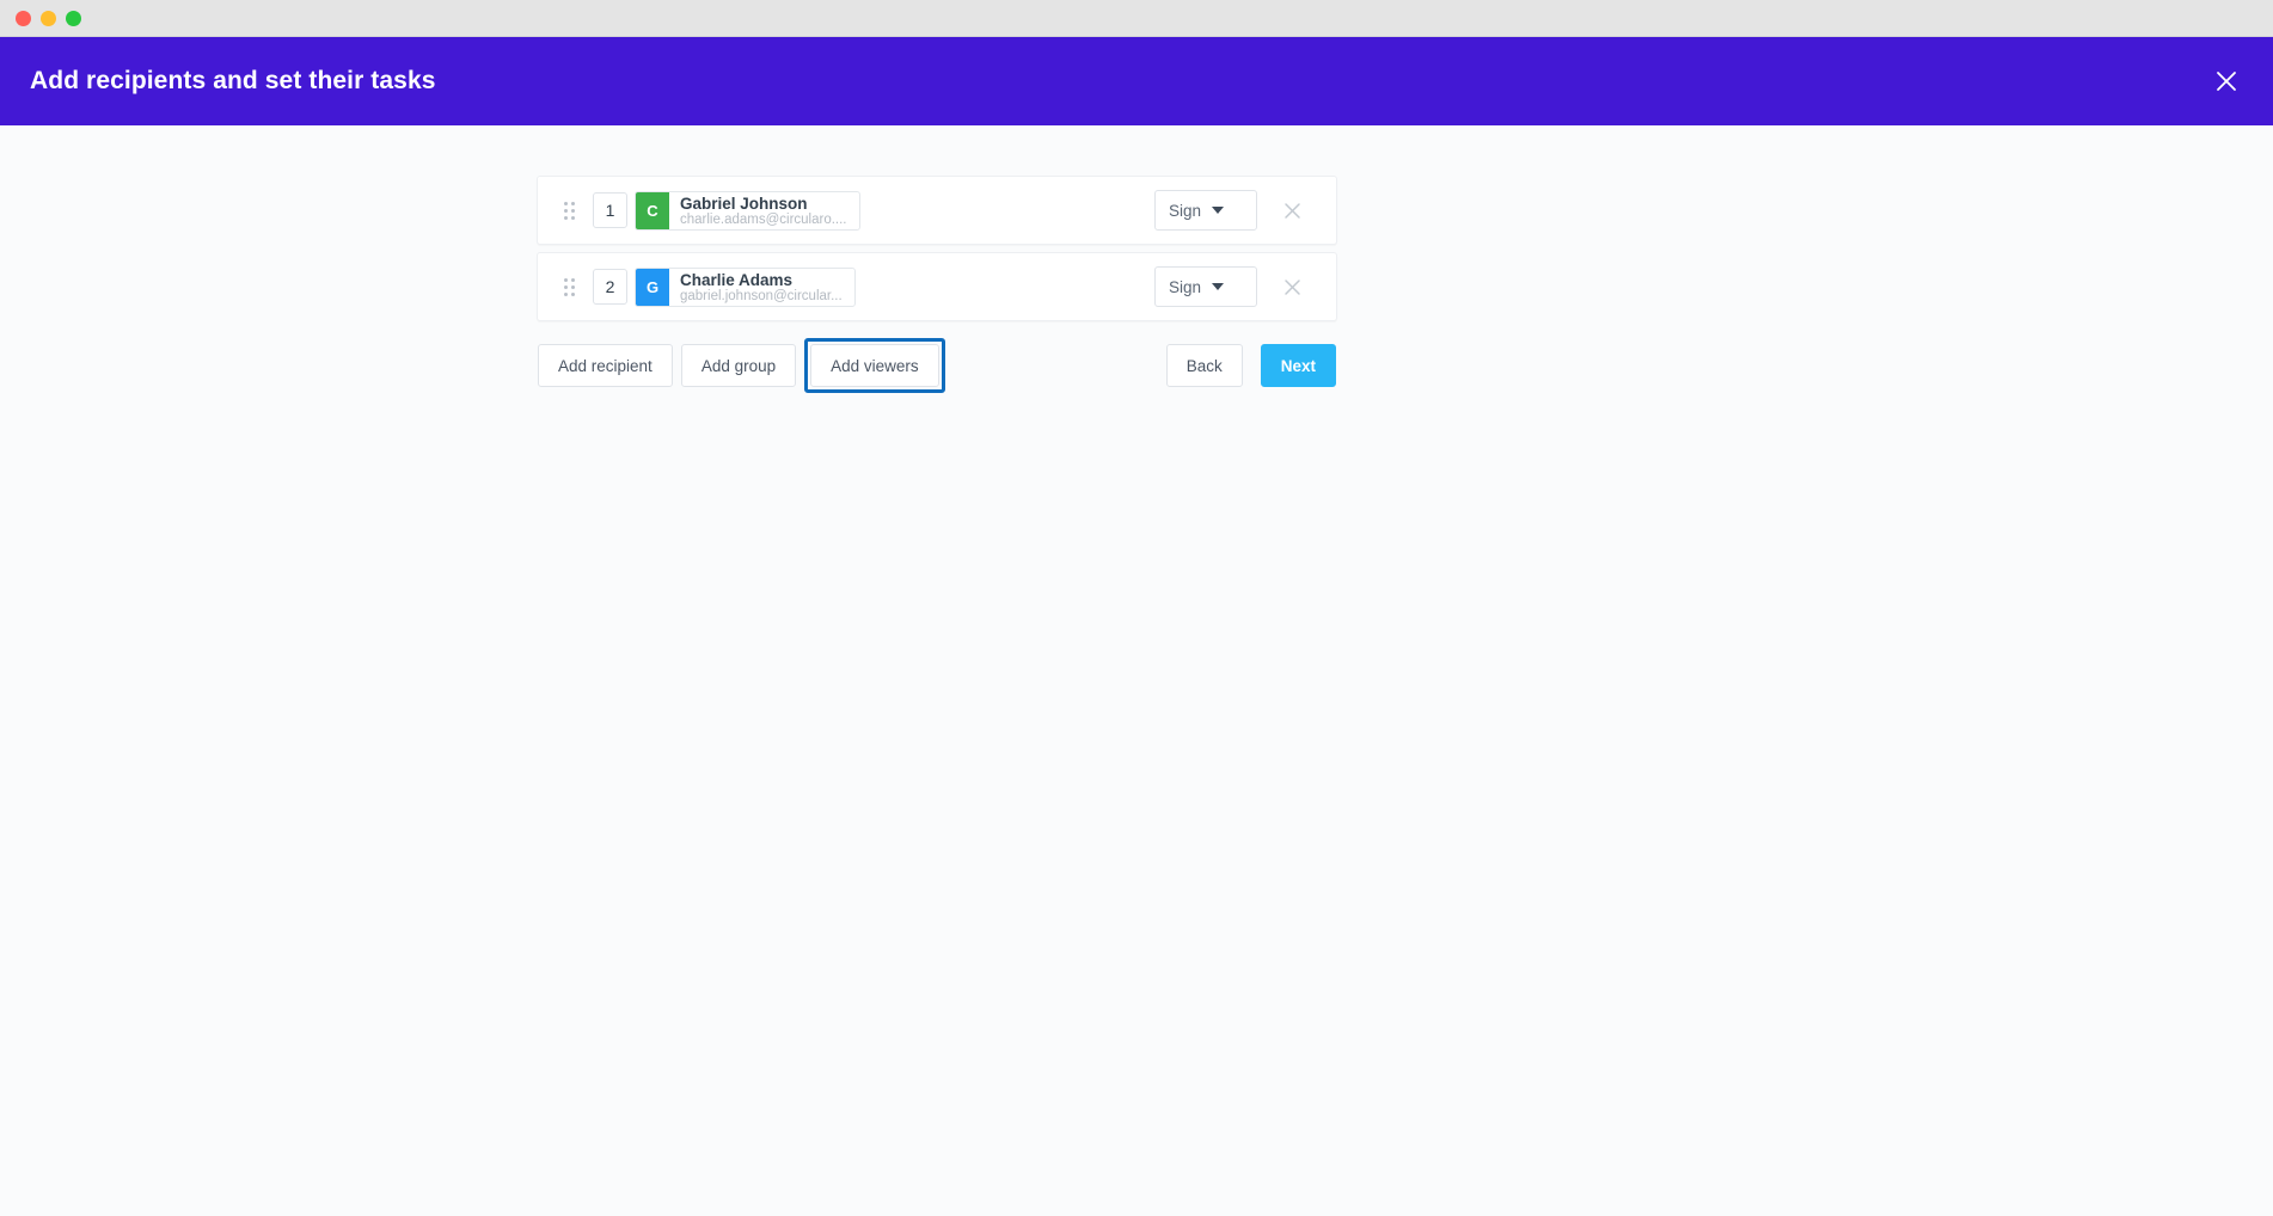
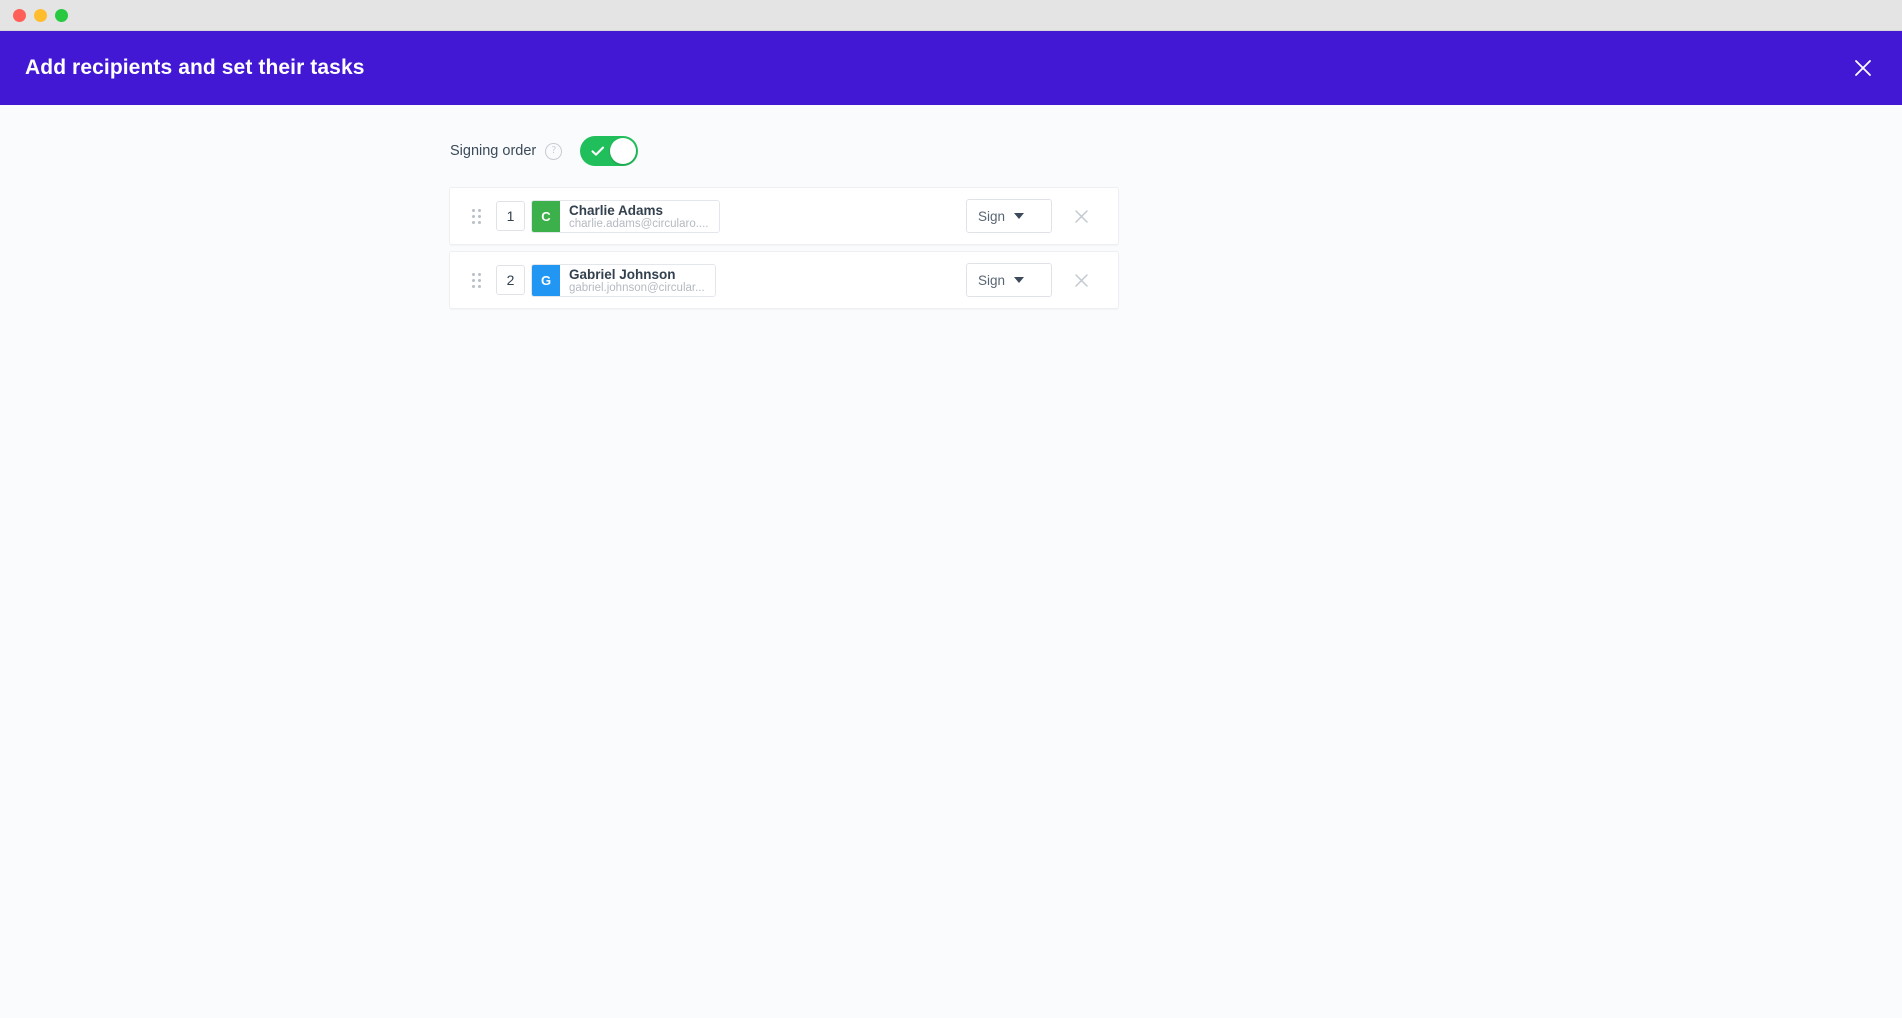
  Add recipients and set their tasks
+ Signing order
+ ?
  1
  C
- Gabriel Johnson
+ Charlie Adams
  charlie.adams@circularo....
  Sign
  2
  G
- Charlie Adams
+ Gabriel Johnson
  gabriel.johnson@circular...
  Sign
- Add recipient
- Add group
- Add viewers
- Back
- Next
